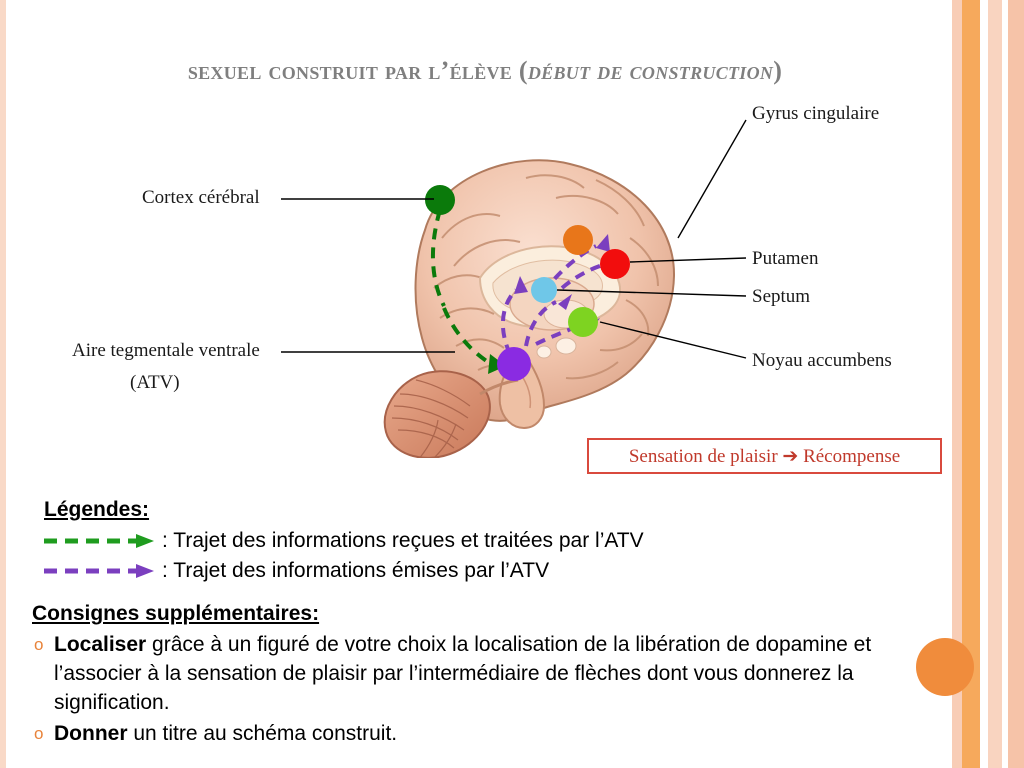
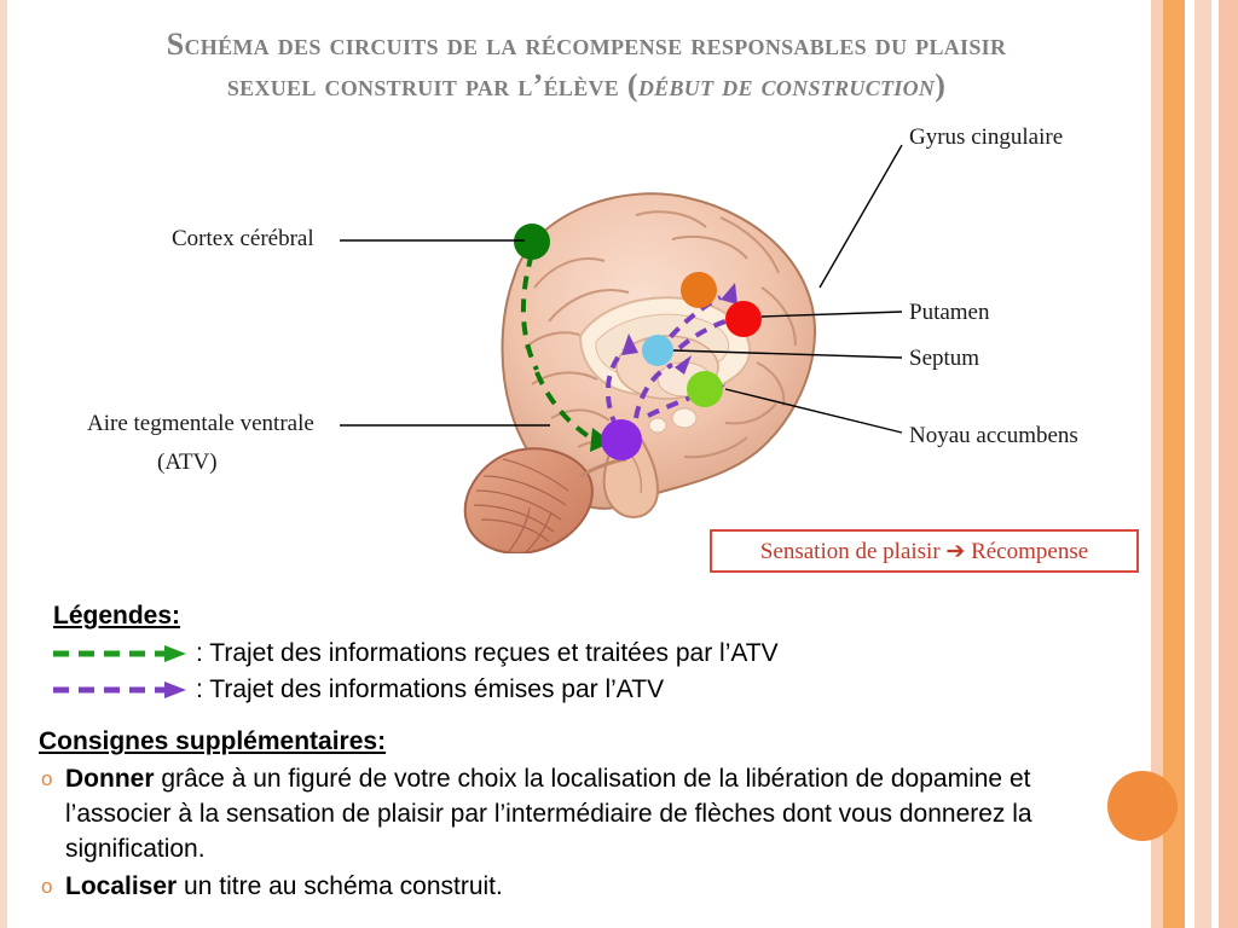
+ Schéma des circuits de la récompense responsables du plaisir
  sexuel construit par l’élève (début de construction)
  Cortex cérébral
  Aire tegmentale ventrale
  (ATV)
  Gyrus cingulaire
  Putamen
  Septum
  Noyau accumbens
  Sensation de plaisir ➔ Récompense
  Légendes:
  : Trajet des informations reçues et traitées par l’ATV
  : Trajet des informations émises par l’ATV
  Consignes supplémentaires:
  o
- Localiser grâce à un figuré de votre choix la localisation de la libération de dopamine et l’associer à la sensation de plaisir par l’intermédiaire de flèches dont vous donnerez la signification.
+ Donner grâce à un figuré de votre choix la localisation de la libération de dopamine et l’associer à la sensation de plaisir par l’intermédiaire de flèches dont vous donnerez la signification.
  o
- Donner un titre au schéma construit.
+ Localiser un titre au schéma construit.
